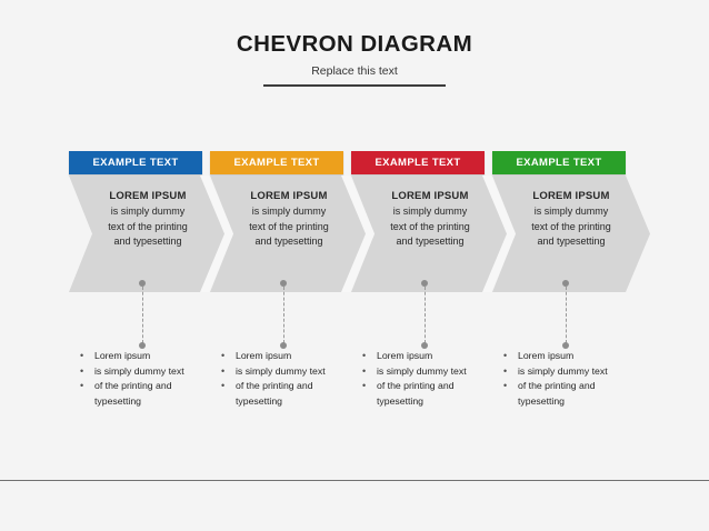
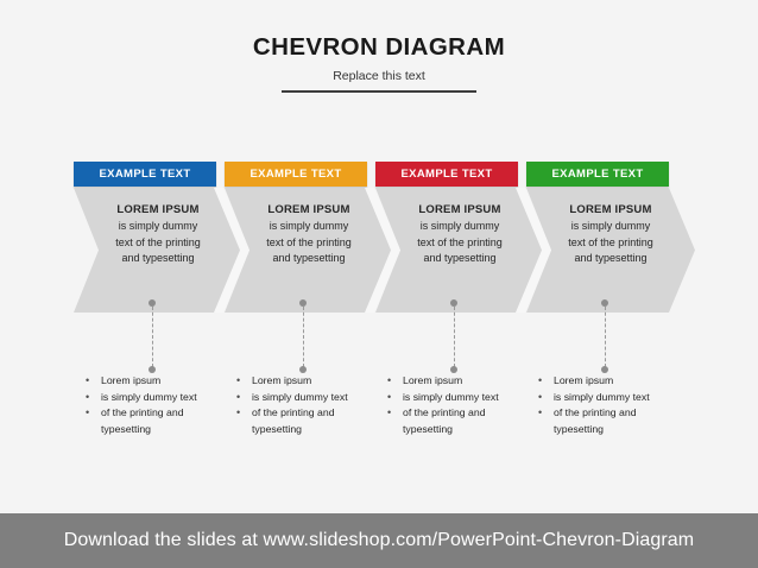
  CHEVRON DIAGRAM
  Replace this text
  EXAMPLE TEXT
  LOREM IPSUM
  is simply dummy
  text of the printing
  and typesetting
  EXAMPLE TEXT
  LOREM IPSUM
  is simply dummy
  text of the printing
  and typesetting
  EXAMPLE TEXT
  LOREM IPSUM
  is simply dummy
  text of the printing
  and typesetting
  EXAMPLE TEXT
  LOREM IPSUM
  is simply dummy
  text of the printing
  and typesetting
  •
  Lorem ipsum
  •
  is simply dummy text
  •
  of the printing and typesetting
  •
  Lorem ipsum
  •
  is simply dummy text
  •
  of the printing and typesetting
  •
  Lorem ipsum
  •
  is simply dummy text
  •
  of the printing and typesetting
  •
  Lorem ipsum
  •
  is simply dummy text
  •
  of the printing and typesetting
+ Download the slides at www.slideshop.com/PowerPoint-Chevron-Diagram
